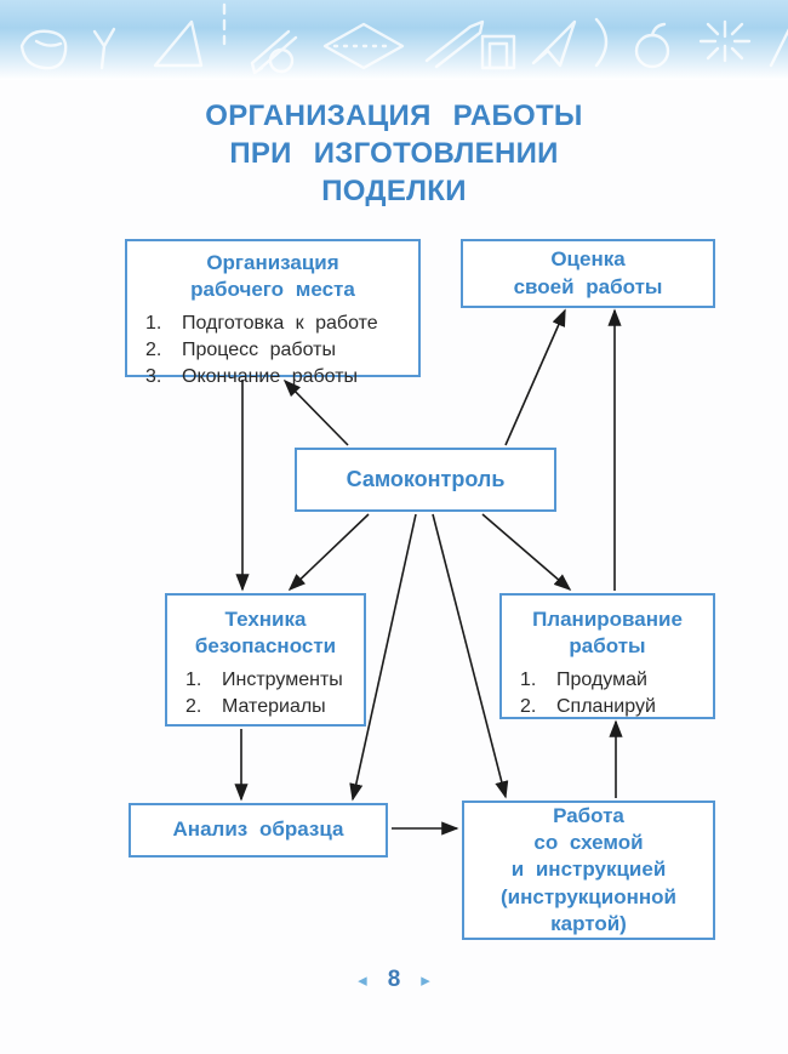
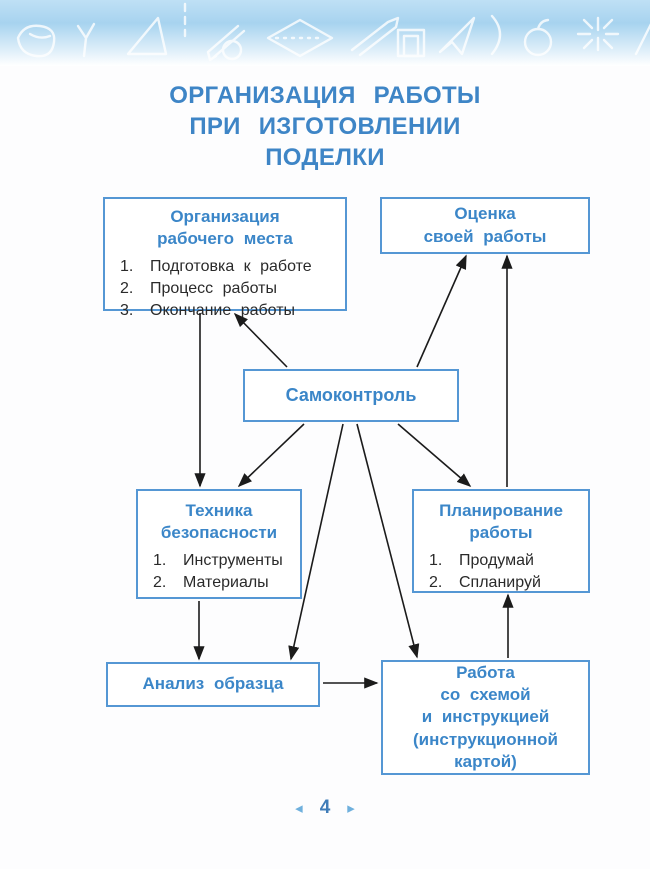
  ОРГАНИЗАЦИЯ РАБОТЫ
  ПРИ ИЗГОТОВЛЕНИИ
  ПОДЕЛКИ
  Организация
  рабочего места
  1.
  Подготовка к работе
  2.
  Процесс работы
  3.
  Окончание работы
  Оценка
  своей работы
  Самоконтроль
  Техника
  безопасности
  1.
  Инструменты
  2.
  Материалы
  Планирование
  работы
  1.
  Продумай
  2.
  Спланируй
  Анализ образца
  Работа
  со схемой
  и инструкцией
  (инструкционной
  картой)
  ◂
- 8
+ 4
  ▸
